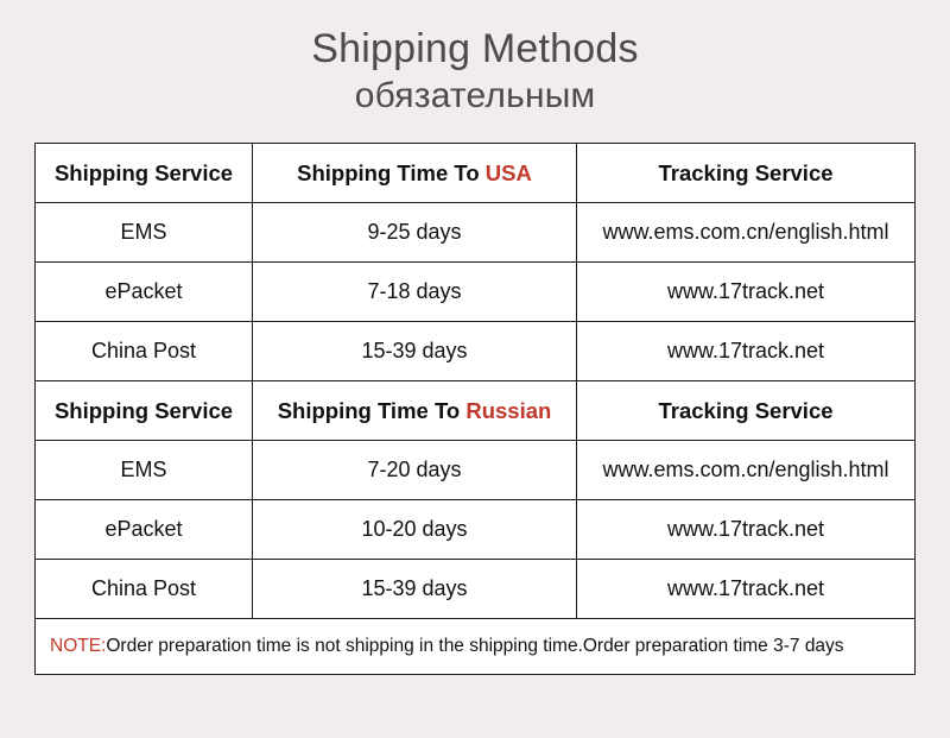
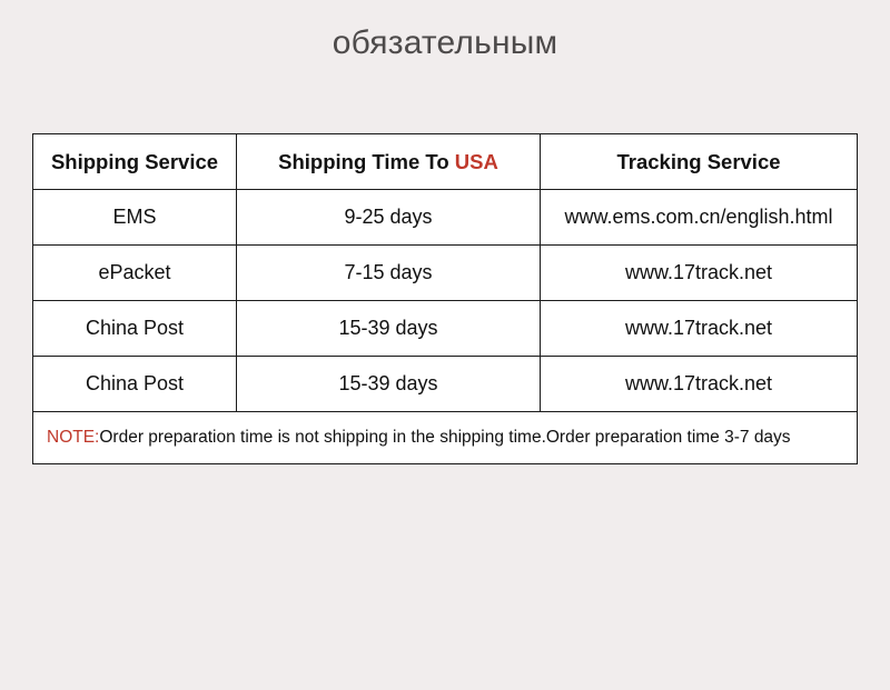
- Shipping Methods
  обязательным
  Shipping Service	Shipping Time To USA	Tracking Service
  EMS	9-25 days	www.ems.com.cn/english.html
- ePacket	7-18 days	www.17track.net
+ ePacket	7-15 days	www.17track.net
  China Post	15-39 days	www.17track.net
- Shipping Service	Shipping Time To Russian	Tracking Service
- EMS	7-20 days	www.ems.com.cn/english.html
- ePacket	10-20 days	www.17track.net
  China Post	15-39 days	www.17track.net
  NOTE:Order preparation time is not shipping in the shipping time.Order preparation time 3-7 days
